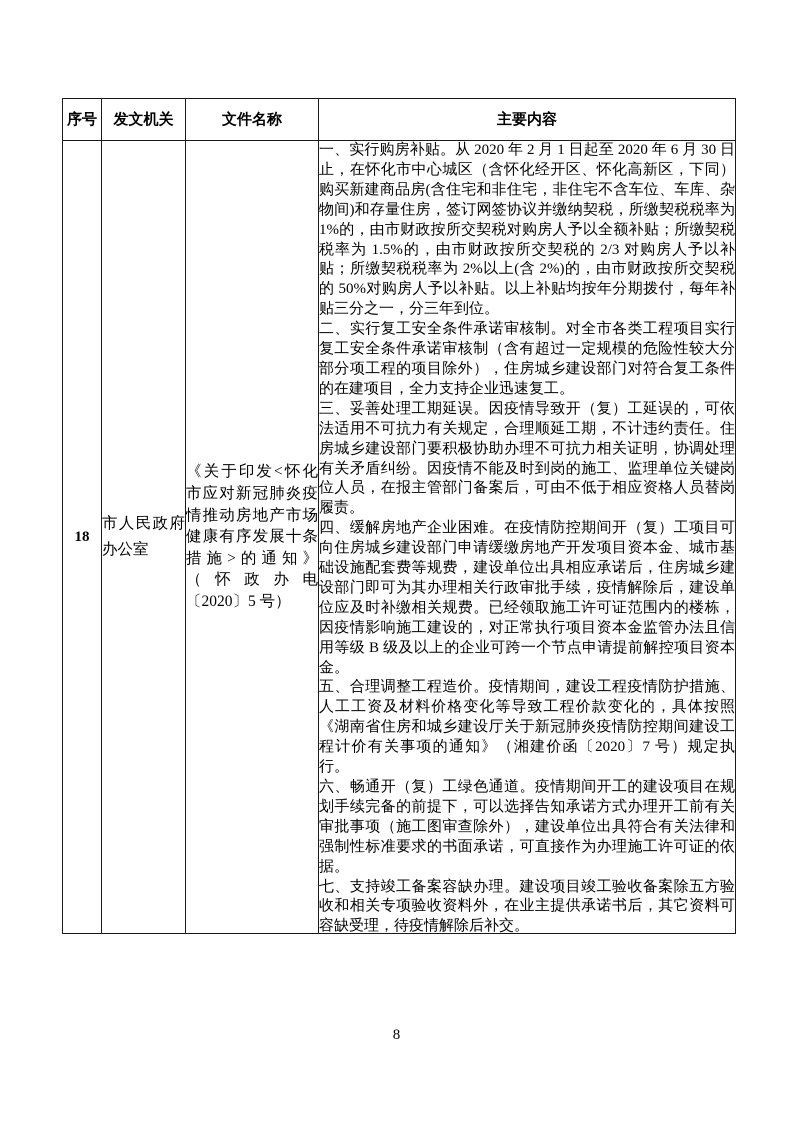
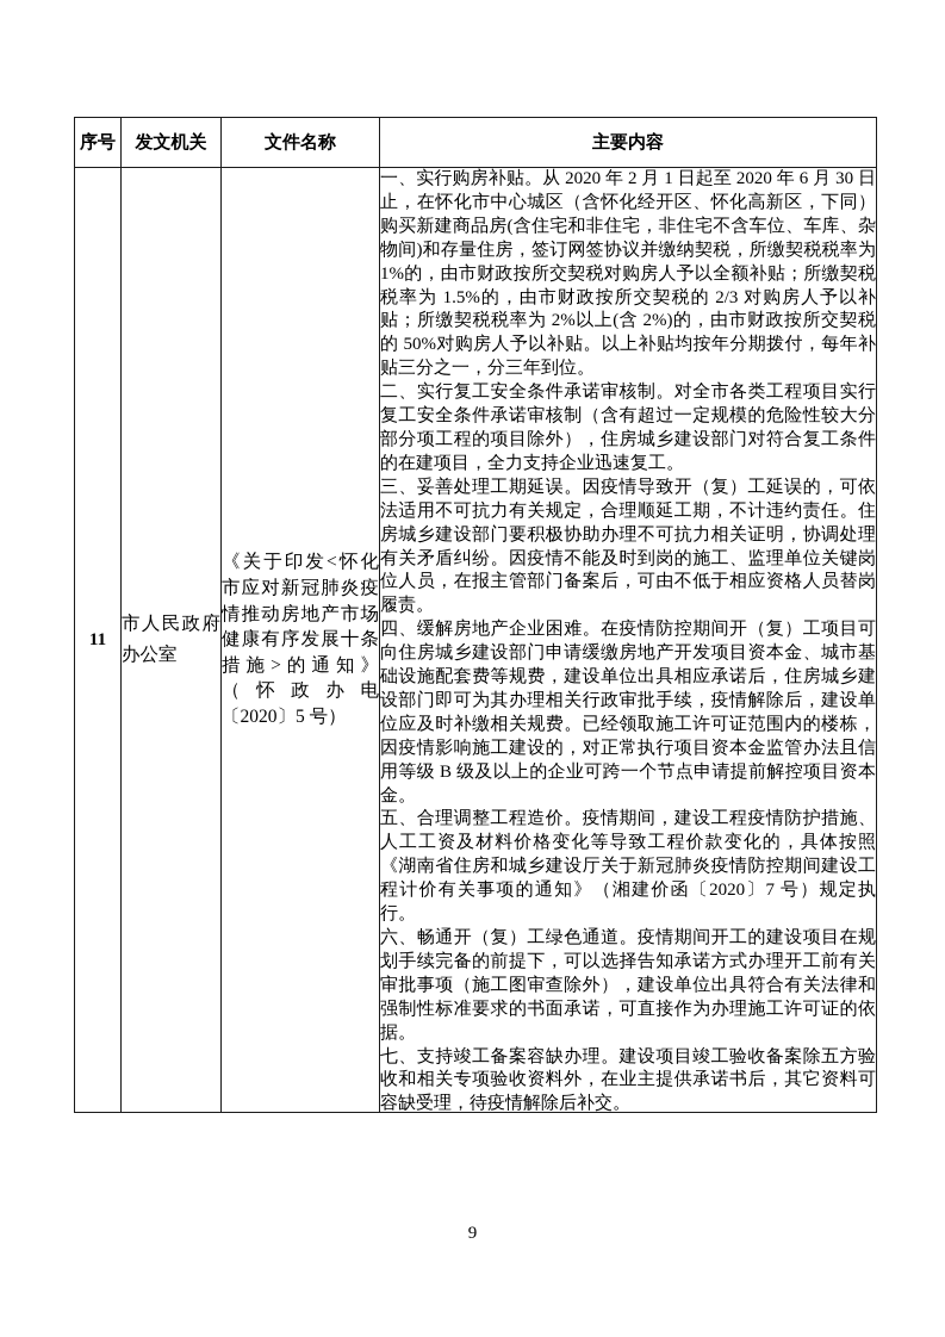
  序号	发文机关	文件名称	主要内容
- 18	市人民政府办公室	《关于印发<怀化市应对新冠肺炎疫情推动房地产市场健康有序发展十条措施>的通知》（怀政办电〔2020〕5 号）	一、实行购房补贴。从 2020 年 2 月 1 日起至 2020 年 6 月 30 日止，在怀化市中心城区（含怀化经开区、怀化高新区，下同）购买新建商品房(含住宅和非住宅，非住宅不含车位、车库、杂物间)和存量住房，签订网签协议并缴纳契税，所缴契税税率为 1%的，由市财政按所交契税对购房人予以全额补贴；所缴契税税率为 1.5%的，由市财政按所交契税的 2/3 对购房人予以补贴；所缴契税税率为 2%以上(含 2%)的，由市财政按所交契税的 50%对购房人予以补贴。以上补贴均按年分期拨付，每年补贴三分之一，分三年到位。 二、实行复工安全条件承诺审核制。对全市各类工程项目实行复工安全条件承诺审核制（含有超过一定规模的危险性较大分部分项工程的项目除外），住房城乡建设部门对符合复工条件的在建项目，全力支持企业迅速复工。 三、妥善处理工期延误。因疫情导致开（复）工延误的，可依法适用不可抗力有关规定，合理顺延工期，不计违约责任。住房城乡建设部门要积极协助办理不可抗力相关证明，协调处理有关矛盾纠纷。因疫情不能及时到岗的施工、监理单位关键岗位人员，在报主管部门备案后，可由不低于相应资格人员替岗履责。 四、缓解房地产企业困难。在疫情防控期间开（复）工项目可向住房城乡建设部门申请缓缴房地产开发项目资本金、城市基础设施配套费等规费，建设单位出具相应承诺后，住房城乡建设部门即可为其办理相关行政审批手续，疫情解除后，建设单位应及时补缴相关规费。已经领取施工许可证范围内的楼栋，因疫情影响施工建设的，对正常执行项目资本金监管办法且信用等级 B 级及以上的企业可跨一个节点申请提前解控项目资本金。 五、合理调整工程造价。疫情期间，建设工程疫情防护措施、人工工资及材料价格变化等导致工程价款变化的，具体按照《湖南省住房和城乡建设厅关于新冠肺炎疫情防控期间建设工程计价有关事项的通知》（湘建价函〔2020〕7 号）规定执行。 六、畅通开（复）工绿色通道。疫情期间开工的建设项目在规划手续完备的前提下，可以选择告知承诺方式办理开工前有关审批事项（施工图审查除外），建设单位出具符合有关法律和强制性标准要求的书面承诺，可直接作为办理施工许可证的依据。 七、支持竣工备案容缺办理。建设项目竣工验收备案除五方验收和相关专项验收资料外，在业主提供承诺书后，其它资料可容缺受理，待疫情解除后补交。
+ 11	市人民政府办公室	《关于印发<怀化市应对新冠肺炎疫情推动房地产市场健康有序发展十条措施>的通知》（怀政办电〔2020〕5 号）	一、实行购房补贴。从 2020 年 2 月 1 日起至 2020 年 6 月 30 日止，在怀化市中心城区（含怀化经开区、怀化高新区，下同）购买新建商品房(含住宅和非住宅，非住宅不含车位、车库、杂物间)和存量住房，签订网签协议并缴纳契税，所缴契税税率为 1%的，由市财政按所交契税对购房人予以全额补贴；所缴契税税率为 1.5%的，由市财政按所交契税的 2/3 对购房人予以补贴；所缴契税税率为 2%以上(含 2%)的，由市财政按所交契税的 50%对购房人予以补贴。以上补贴均按年分期拨付，每年补贴三分之一，分三年到位。 二、实行复工安全条件承诺审核制。对全市各类工程项目实行复工安全条件承诺审核制（含有超过一定规模的危险性较大分部分项工程的项目除外），住房城乡建设部门对符合复工条件的在建项目，全力支持企业迅速复工。 三、妥善处理工期延误。因疫情导致开（复）工延误的，可依法适用不可抗力有关规定，合理顺延工期，不计违约责任。住房城乡建设部门要积极协助办理不可抗力相关证明，协调处理有关矛盾纠纷。因疫情不能及时到岗的施工、监理单位关键岗位人员，在报主管部门备案后，可由不低于相应资格人员替岗履责。 四、缓解房地产企业困难。在疫情防控期间开（复）工项目可向住房城乡建设部门申请缓缴房地产开发项目资本金、城市基础设施配套费等规费，建设单位出具相应承诺后，住房城乡建设部门即可为其办理相关行政审批手续，疫情解除后，建设单位应及时补缴相关规费。已经领取施工许可证范围内的楼栋，因疫情影响施工建设的，对正常执行项目资本金监管办法且信用等级 B 级及以上的企业可跨一个节点申请提前解控项目资本金。 五、合理调整工程造价。疫情期间，建设工程疫情防护措施、人工工资及材料价格变化等导致工程价款变化的，具体按照《湖南省住房和城乡建设厅关于新冠肺炎疫情防控期间建设工程计价有关事项的通知》（湘建价函〔2020〕7 号）规定执行。 六、畅通开（复）工绿色通道。疫情期间开工的建设项目在规划手续完备的前提下，可以选择告知承诺方式办理开工前有关审批事项（施工图审查除外），建设单位出具符合有关法律和强制性标准要求的书面承诺，可直接作为办理施工许可证的依据。 七、支持竣工备案容缺办理。建设项目竣工验收备案除五方验收和相关专项验收资料外，在业主提供承诺书后，其它资料可容缺受理，待疫情解除后补交。
- 8
+ 9
